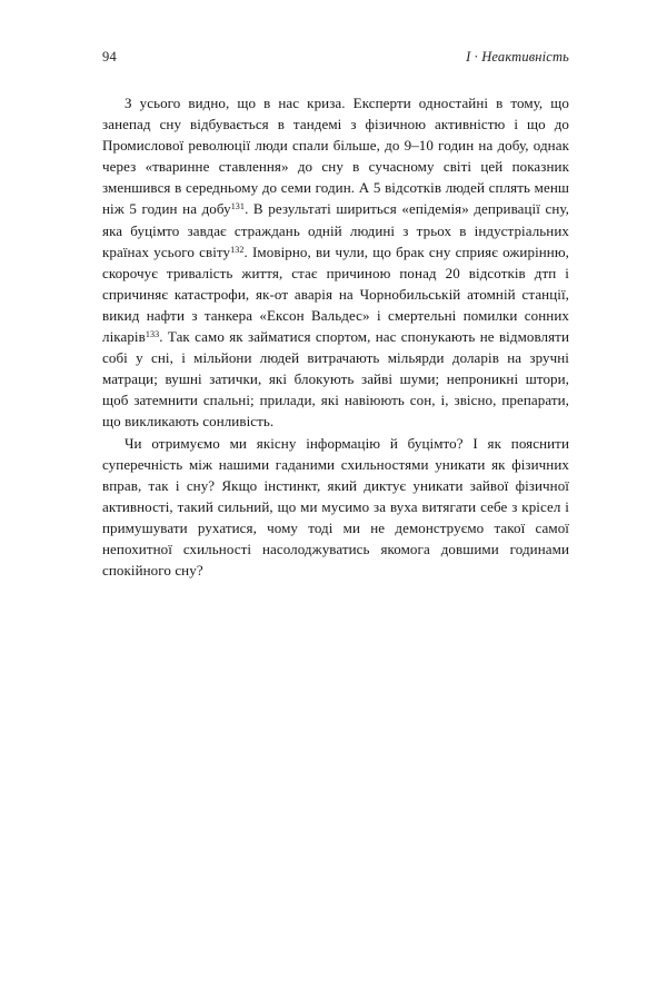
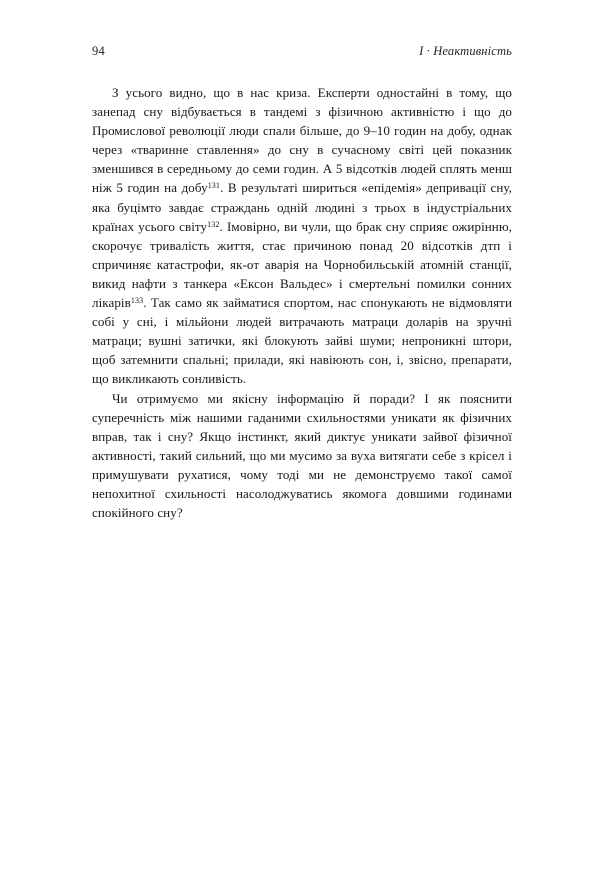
  94
  I · Неактивність
- З усього видно, що в нас криза. Експерти одностайні в тому, що занепад сну відбувається в тандемі з фізичною активністю і що до Промислової революції люди спали більше, до 9–10 годин на добу, однак через «тваринне ставлення» до сну в сучасному світі цей показник зменшився в середньому до семи годин. А 5 відсотків людей сплять менш ніж 5 годин на добу131. В результаті шириться «епідемія» депривації сну, яка буцімто завдає страждань одній людині з трьох в індустріальних країнах усього світу132. Імовірно, ви чули, що брак сну сприяє ожирінню, скорочує тривалість життя, стає причиною понад 20 відсотків дтп і спричиняє катастрофи, як-от аварія на Чорнобильській атомній станції, викид нафти з танкера «Ексон Вальдес» і смертельні помилки сонних лікарів133. Так само як займатися спортом, нас спонукають не відмовляти собі у сні, і мільйони людей витрачають мільярди доларів на зручні матраци; вушні затички, які блокують зайві шуми; непроникні штори, щоб затемнити спальні; прилади, які навіюють сон, і, звісно, препарати, що викликають сонливість.
+ З усього видно, що в нас криза. Експерти одностайні в тому, що занепад сну відбувається в тандемі з фізичною активністю і що до Промислової революції люди спали більше, до 9–10 годин на добу, однак через «тваринне ставлення» до сну в сучасному світі цей показник зменшився в середньому до семи годин. А 5 відсотків людей сплять менш ніж 5 годин на добу131. В результаті шириться «епідемія» депривації сну, яка буцімто завдає страждань одній людині з трьох в індустріальних країнах усього світу132. Імовірно, ви чули, що брак сну сприяє ожирінню, скорочує тривалість життя, стає причиною понад 20 відсотків дтп і спричиняє катастрофи, як-от аварія на Чорнобильській атомній станції, викид нафти з танкера «Ексон Вальдес» і смертельні помилки сонних лікарів133. Так само як займатися спортом, нас спонукають не відмовляти собі у сні, і мільйони людей витрачають матраци доларів на зручні матраци; вушні затички, які блокують зайві шуми; непроникні штори, щоб затемнити спальні; прилади, які навіюють сон, і, звісно, препарати, що викликають сонливість.
- Чи отримуємо ми якісну інформацію й буцімто? І як пояснити суперечність між нашими гаданими схильностями уникати як фізичних вправ, так і сну? Якщо інстинкт, який диктує уникати зайвої фізичної активності, такий сильний, що ми мусимо за вуха витягати себе з крісел і примушувати рухатися, чому тоді ми не демонструємо такої самої непохитної схильності насолоджуватись якомога довшими годинами спокійного сну?
+ Чи отримуємо ми якісну інформацію й поради? І як пояснити суперечність між нашими гаданими схильностями уникати як фізичних вправ, так і сну? Якщо інстинкт, який диктує уникати зайвої фізичної активності, такий сильний, що ми мусимо за вуха витягати себе з крісел і примушувати рухатися, чому тоді ми не демонструємо такої самої непохитної схильності насолоджуватись якомога довшими годинами спокійного сну?
